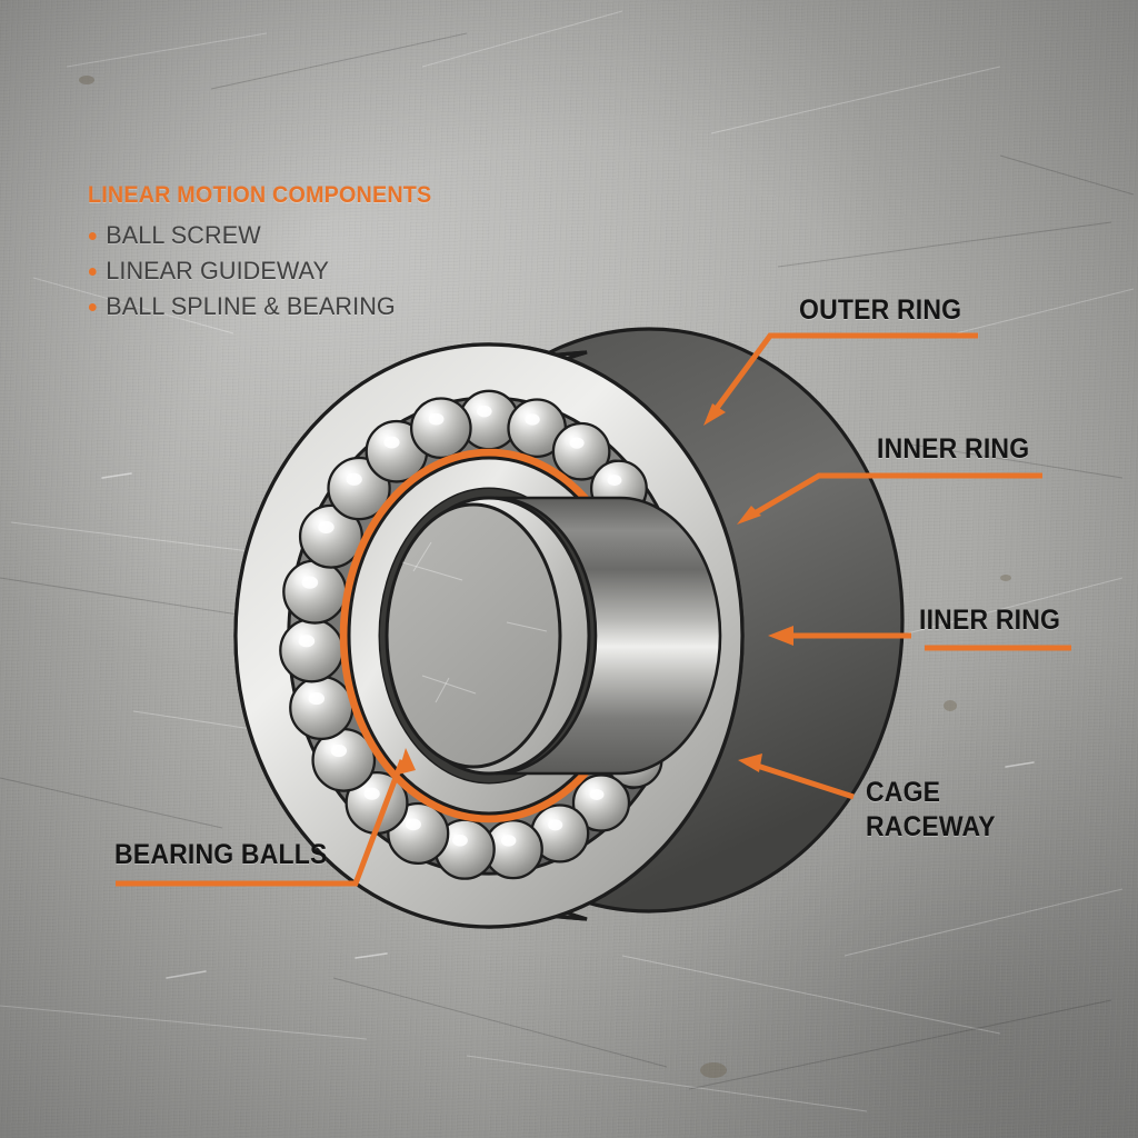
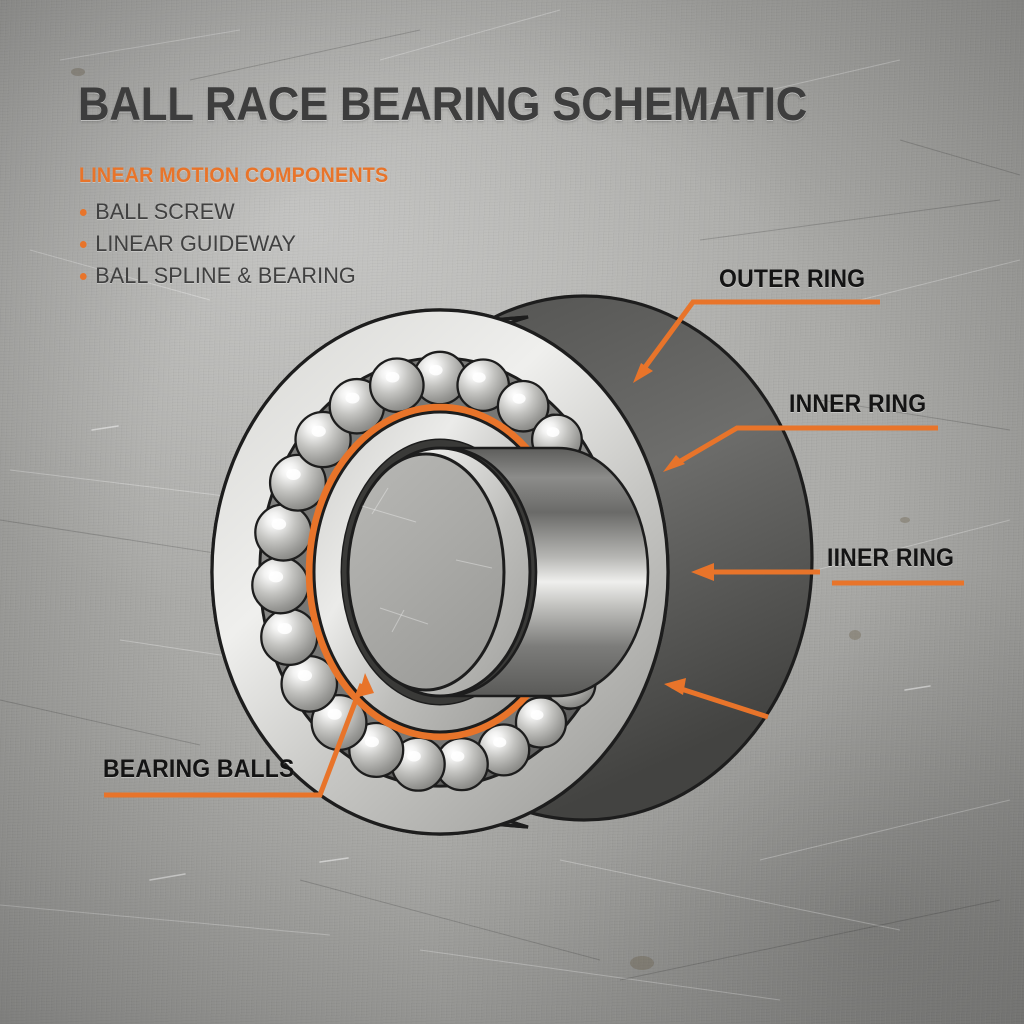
+ BALL RACE BEARING SCHEMATIC
  LINEAR MOTION COMPONENTS
  BALL SCREW
  LINEAR GUIDEWAY
  BALL SPLINE & BEARING
  OUTER RING
  INNER RING
  IINER RING
- CAGE
- RACEWAY
  BEARING BALLS
